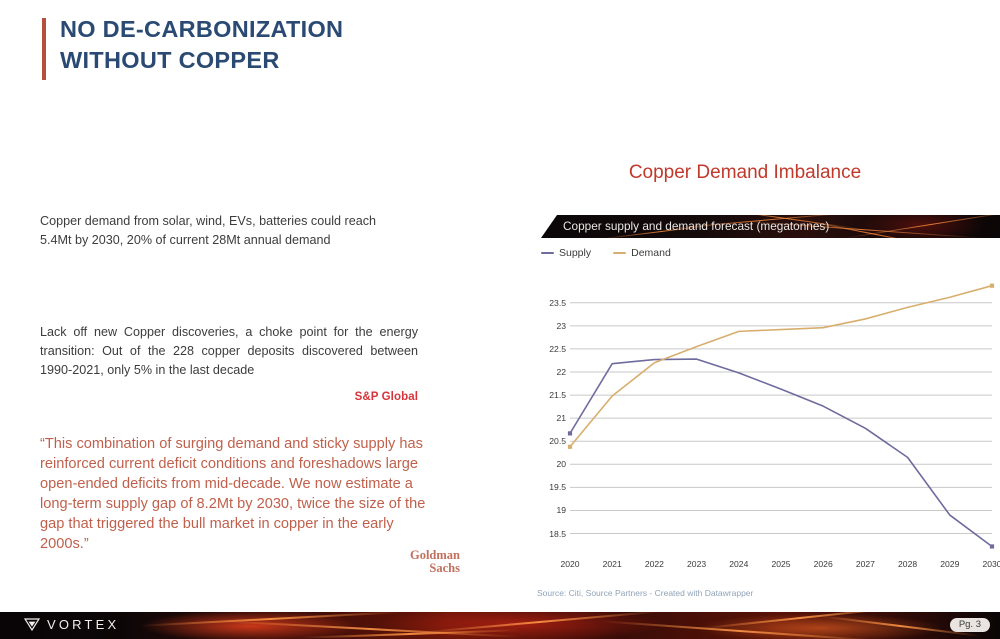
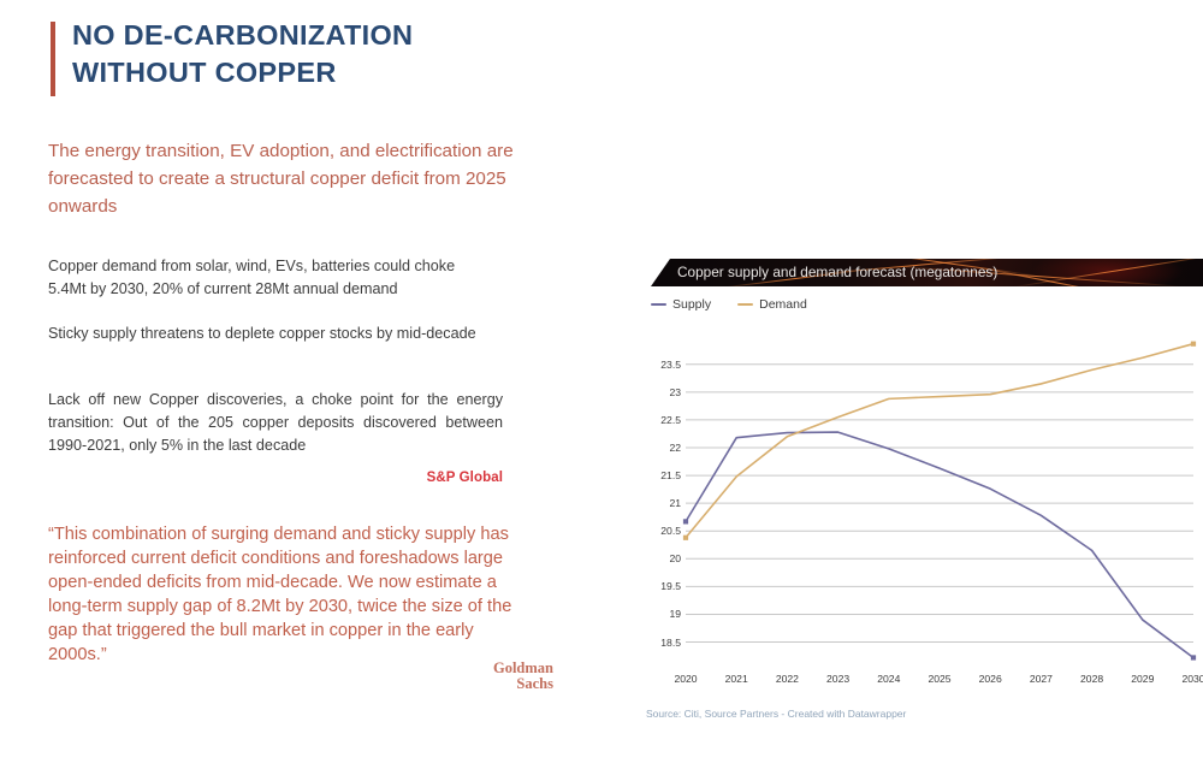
  NO DE-CARBONIZATION
  WITHOUT COPPER
+ The energy transition, EV adoption, and electrification are forecasted to create a structural copper deficit from 2025 onwards
- Copper demand from solar, wind, EVs, batteries could reach 5.4Mt by 2030, 20% of current 28Mt annual demand
+ Copper demand from solar, wind, EVs, batteries could choke 5.4Mt by 2030, 20% of current 28Mt annual demand
+ Sticky supply threatens to deplete copper stocks by mid-decade
- Lack off new Copper discoveries, a choke point for the energy transition: Out of the 228 copper deposits discovered between 1990-2021, only 5% in the last decade
+ Lack off new Copper discoveries, a choke point for the energy transition: Out of the 205 copper deposits discovered between 1990-2021, only 5% in the last decade
  S&P Global
  “This combination of surging demand and sticky supply has reinforced current deficit conditions and foreshadows large open-ended deficits from mid-decade. We now estimate a long-term supply gap of 8.2Mt by 2030, twice the size of the gap that triggered the bull market in copper in the early 2000s.”
  Goldman
  Sachs
- Copper Demand Imbalance
  Copper supply and demand forecast (megatonnes)
  Supply
  Demand
  18.5
  19
  19.5
  20
  20.5
  21
  21.5
  22
  22.5
  23
  23.5
  2020
  2021
  2022
  2023
  2024
  2025
  2026
  2027
  2028
  2029
  2030
  Source: Citi, Source Partners - Created with Datawrapper
- VORTEX
- Pg. 3
